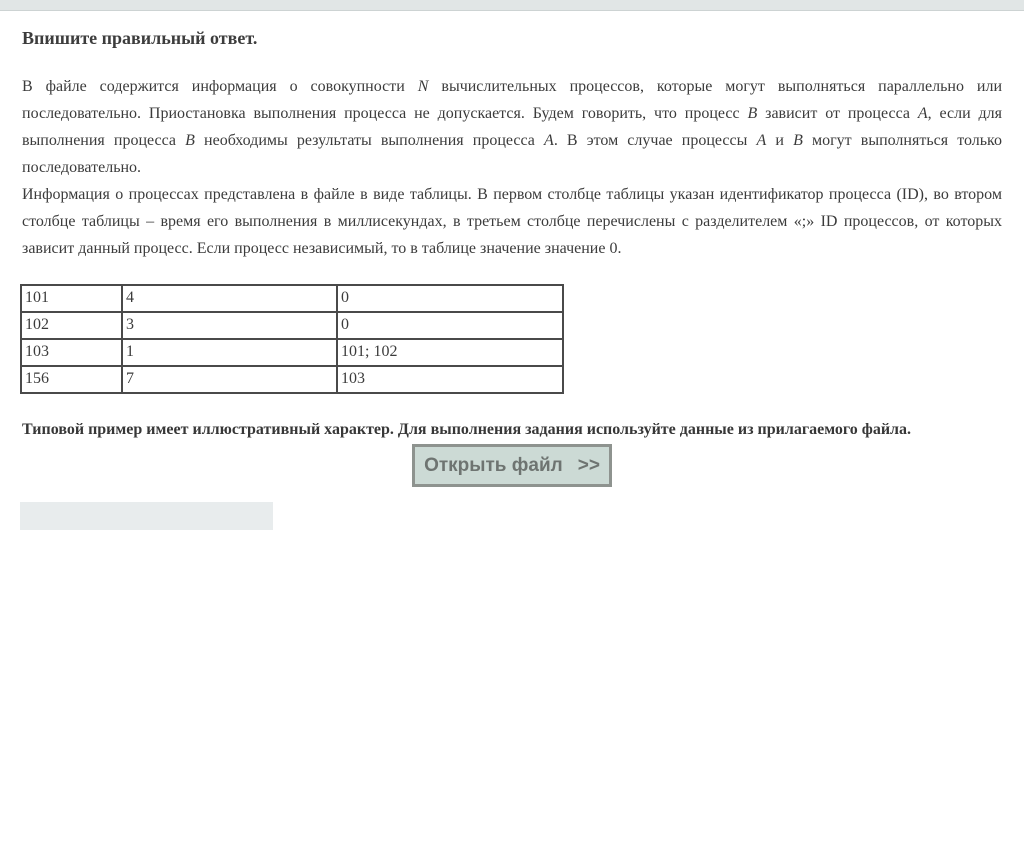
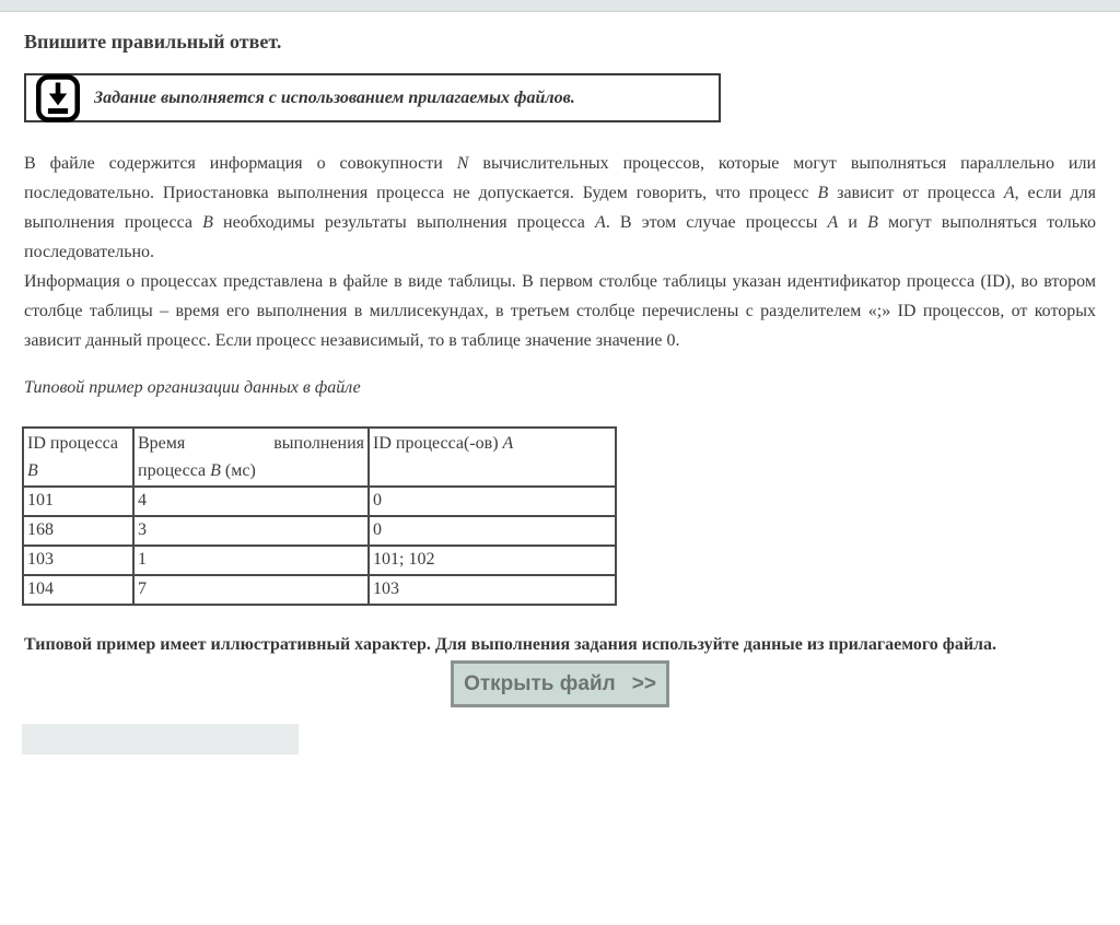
  Впишите правильный ответ.
+ Задание выполняется с использованием прилагаемых файлов.
  В файле содержится информация о совокупности N вычислительных процессов, которые могут выполняться параллельно или последовательно. Приостановка выполнения процесса не допускается. Будем говорить, что процесс B зависит от процесса A, если для выполнения процесса B необходимы результаты выполнения процесса A. В этом случае процессы A и B могут выполняться только последовательно.
  Информация о процессах представлена в файле в виде таблицы. В первом столбце таблицы указан идентификатор процесса (ID), во втором столбце таблицы – время его выполнения в миллисекундах, в третьем столбце перечислены с разделителем «;» ID процессов, от которых зависит данный процесс. Если процесс независимый, то в таблице значение значение 0.
+ Типовой пример организации данных в файле
+ ID процесса B	Время выполнения процесса B (мс)	ID процесса(-ов) A
  101	4	0
- 102	3	0
+ 168	3	0
  103	1	101; 102
- 156	7	103
+ 104	7	103
  Типовой пример имеет иллюстративный характер. Для выполнения задания используйте данные из прилагаемого файла.
  Открыть файл
  >>
